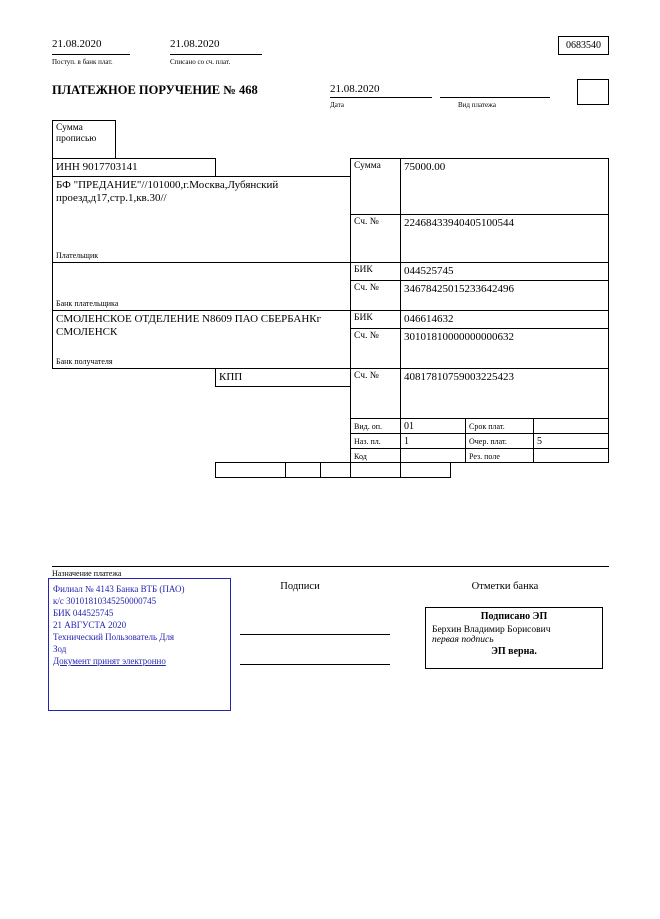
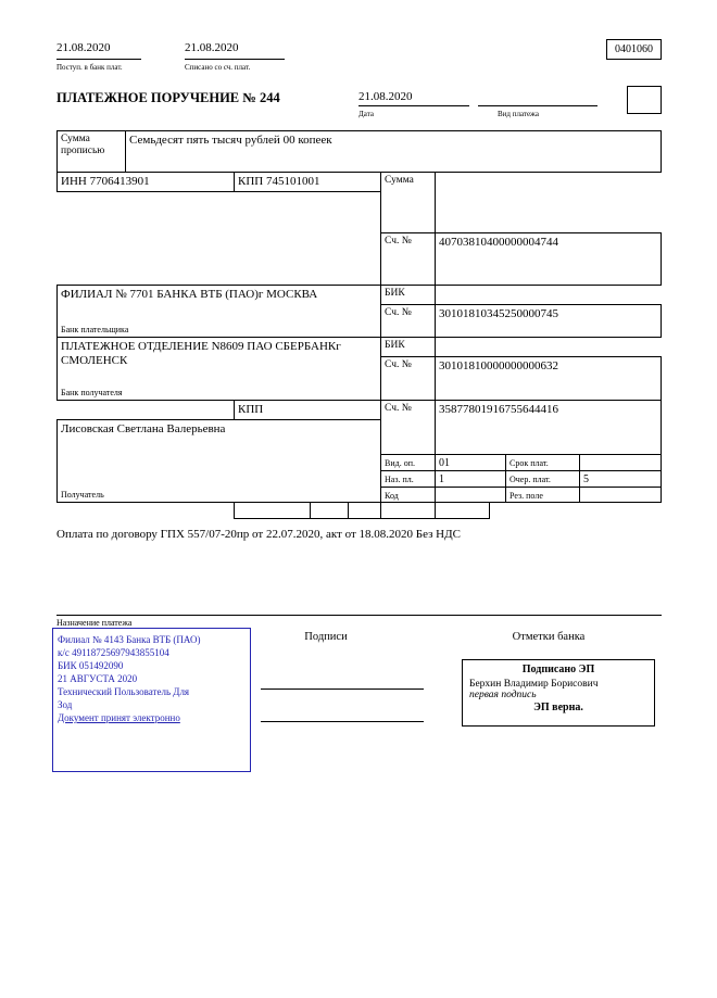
  21.08.2020
  Поступ. в банк плат.
  21.08.2020
  Списано со сч. плат.
- 0683540
+ 0401060
- ПЛАТЕЖНОЕ ПОРУЧЕНИЕ № 468
+ ПЛАТЕЖНОЕ ПОРУЧЕНИЕ № 244
  21.08.2020
  Дата
  Вид платежа
  Сумма прописью
+ Семьдесят пять тысяч рублей 00 копеек
- ИНН 9017703141
+ ИНН 7706413901
+ КПП 745101001
  Сумма
- 75000.00
- БФ "ПРЕДАНИЕ"//101000,г.Москва,Лубянский проезд,д17,стр.1,кв.30//
- Плательщик
  Сч. №
- 22468433940405100544
+ 40703810400000004744
+ ФИЛИАЛ № 7701 БАНКА ВТБ (ПАО)г МОСКВА
  Банк плательщика
  БИК
- 044525745
  Сч. №
- 34678425015233642496
+ 30101810345250000745
- СМОЛЕНСКОЕ ОТДЕЛЕНИЕ N8609 ПАО СБЕРБАНКг СМОЛЕНСК
+ ПЛАТЕЖНОЕ ОТДЕЛЕНИЕ N8609 ПАО СБЕРБАНКг СМОЛЕНСК
  Банк получателя
  БИК
- 046614632
  Сч. №
  30101810000000000632
  КПП
+ Лисовская Светлана Валерьевна
+ Получатель
  Сч. №
- 40817810759003225423
+ 35877801916755644416
  Вид. оп.
  01
  Срок плат.
  Наз. пл.
  1
  Очер. плат.
  5
  Код
  Рез. поле
+ Оплата по договору ГПХ 557/07-20пр от 22.07.2020, акт от 18.08.2020 Без НДС
  Назначение платежа
  Филиал № 4143 Банка ВТБ (ПАО)
- к/с 30101810345250000745
+ к/с 49118725697943855104
- БИК 044525745
+ БИК 051492090
  21 АВГУСТА 2020
  Технический Пользователь Для
  Зод
  Документ принят электронно
  Подписи
  Отметки банка
  Подписано ЭП
  Берхин Владимир Борисович
  первая подпись
  ЭП верна.
